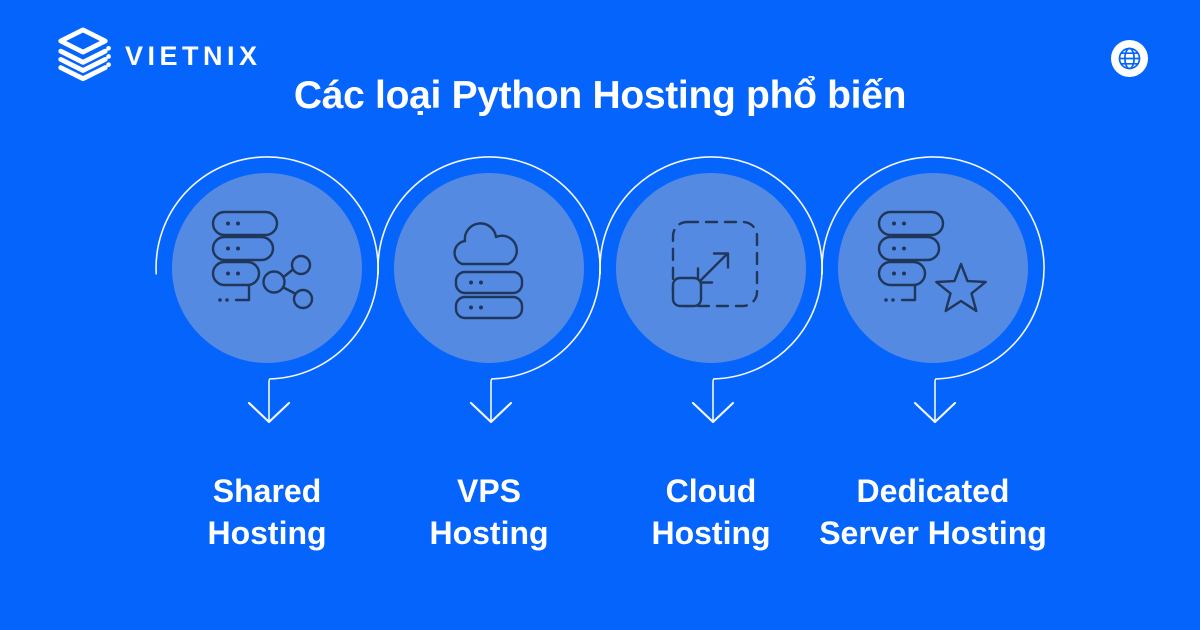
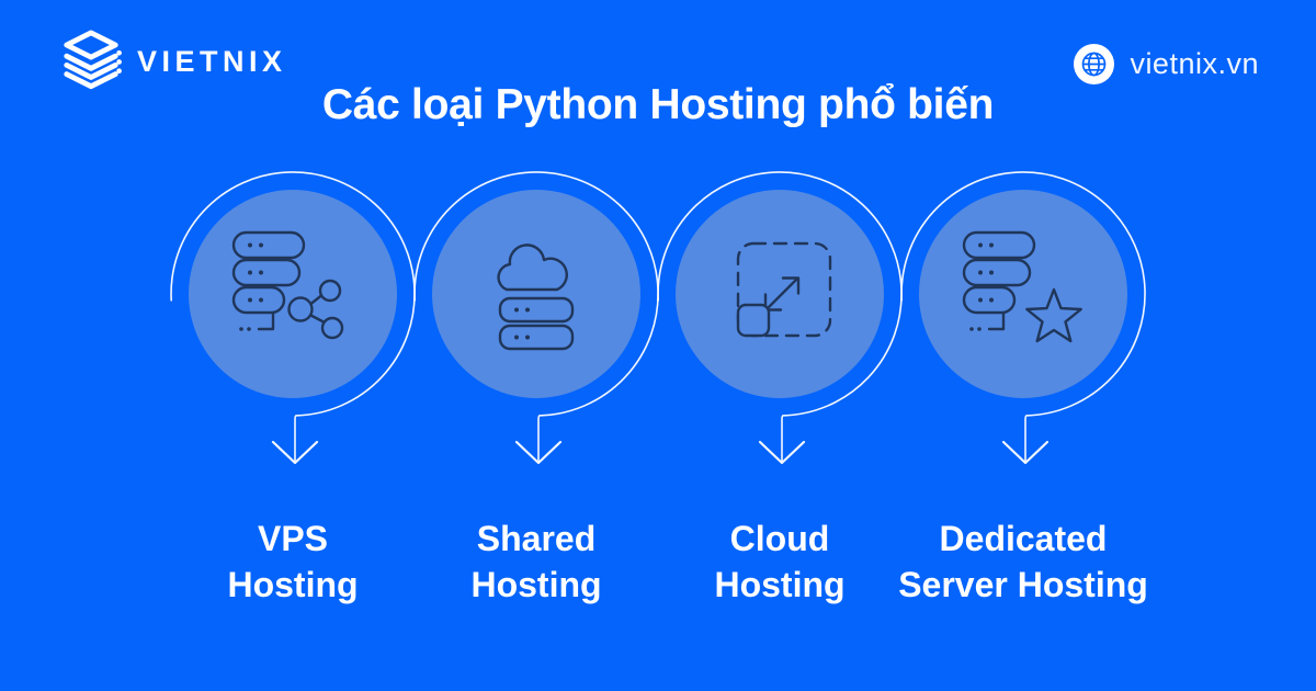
  VIETNIX
+ vietnix.vn
  Các loại Python Hosting phổ biến
- Shared
+ VPS
  Hosting
- VPS
+ Shared
  Hosting
  Cloud
  Hosting
  Dedicated
  Server Hosting
